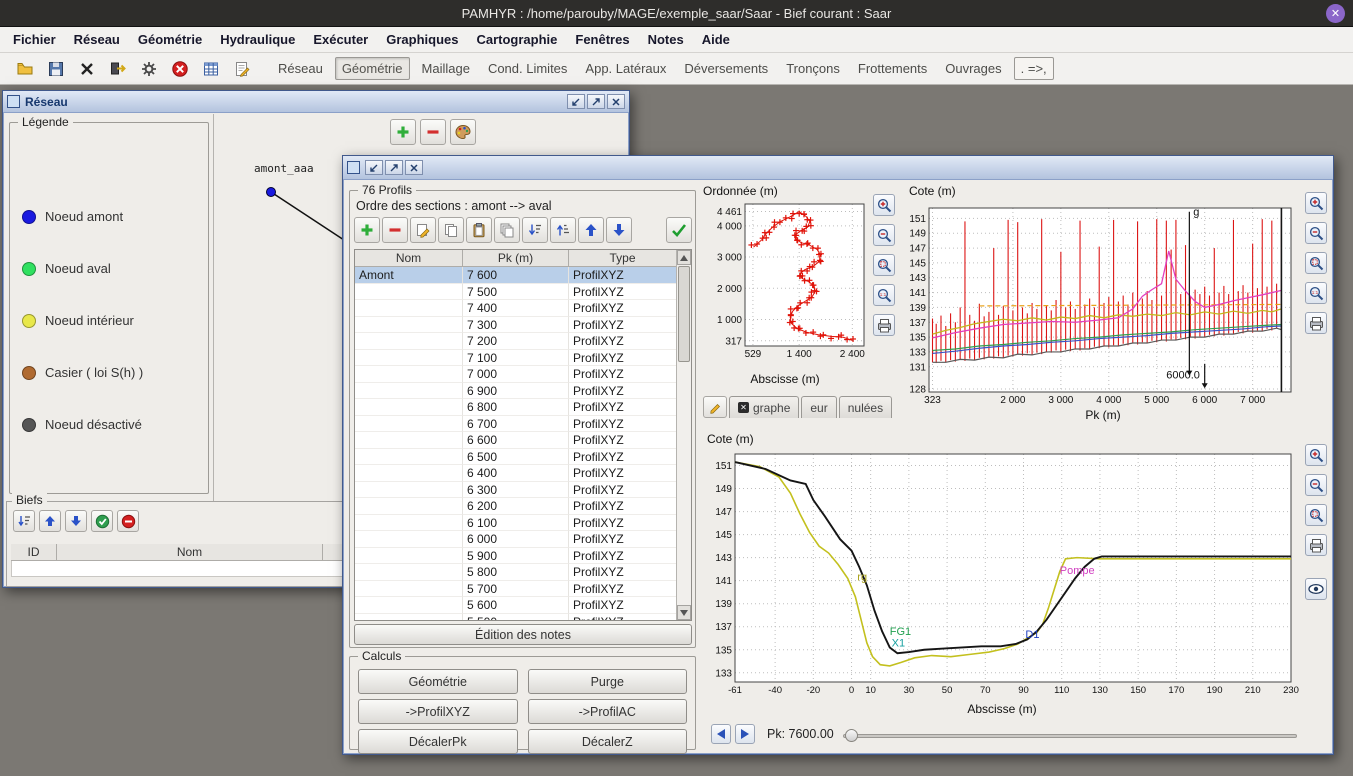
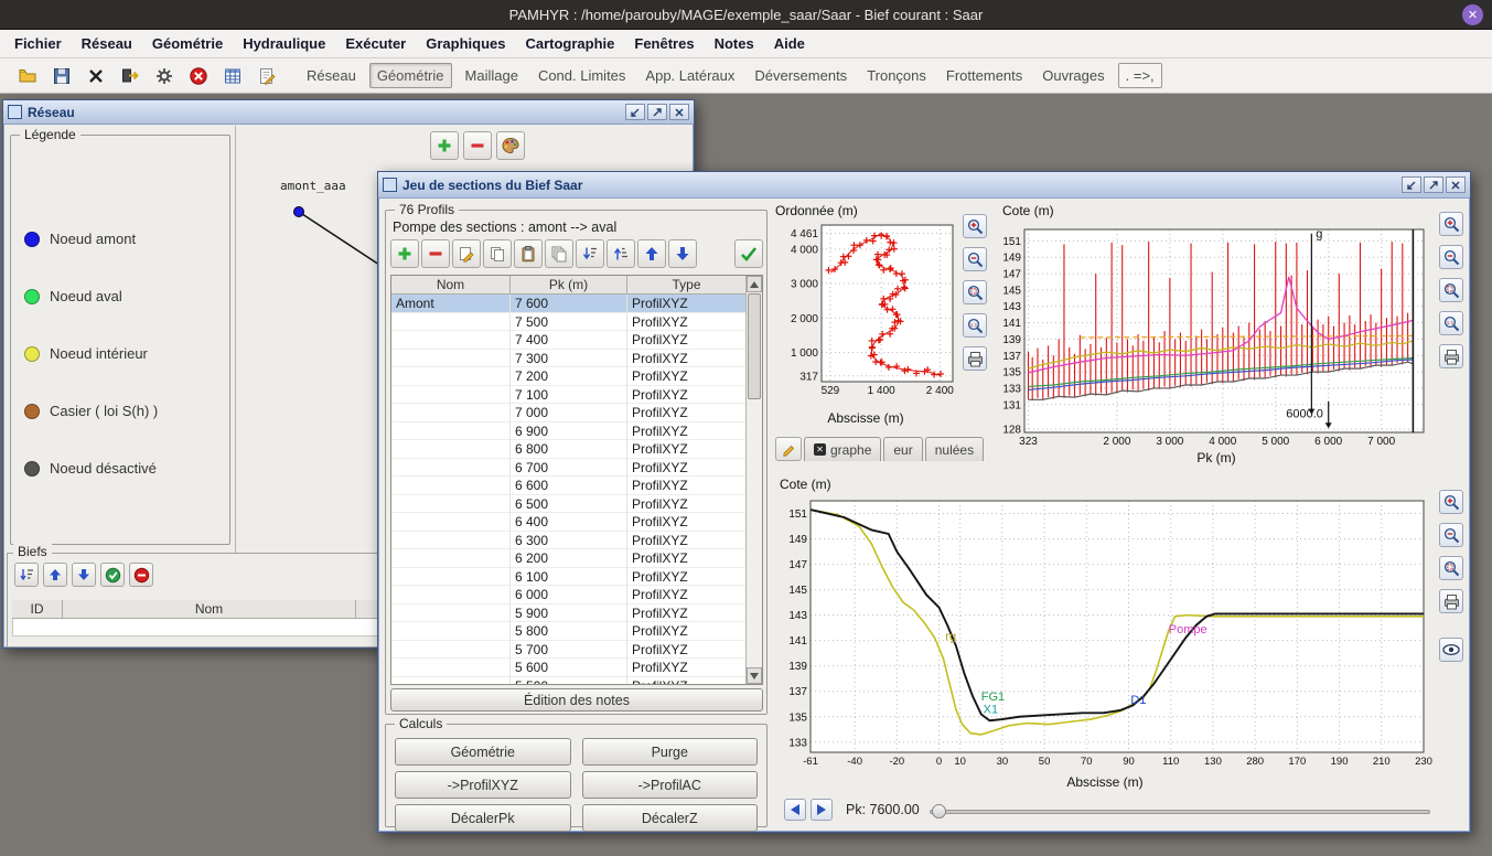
  PAMHYR : /home/parouby/MAGE/exemple_saar/Saar - Bief courant : Saar
  ✕
  Fichier
  Réseau
  Géométrie
  Hydraulique
  Exécuter
  Graphiques
  Cartographie
  Fenêtres
  Notes
  Aide
  Réseau
  Géométrie
  Maillage
  Cond. Limites
  App. Latéraux
  Déversements
  Tronçons
  Frottements
  Ouvrages
  . =>,
  Réseau
  Légende
  Noeud amont
  Noeud aval
  Noeud intérieur
  Casier ( loi S(h) )
  Noeud désactivé
  amont_aaa
  Biefs
  ID
  Nom
+ Jeu de sections du Bief Saar
  76 Profils
- Ordre des sections : amont --> aval
+ Pompe des sections : amont --> aval
  Nom
  Pk (m)
  Type
  Amont
  7 600
  ProfilXYZ
  7 500
  ProfilXYZ
  7 400
  ProfilXYZ
  7 300
  ProfilXYZ
  7 200
  ProfilXYZ
  7 100
  ProfilXYZ
  7 000
  ProfilXYZ
  6 900
  ProfilXYZ
  6 800
  ProfilXYZ
  6 700
  ProfilXYZ
  6 600
  ProfilXYZ
  6 500
  ProfilXYZ
  6 400
  ProfilXYZ
  6 300
  ProfilXYZ
  6 200
  ProfilXYZ
  6 100
  ProfilXYZ
  6 000
  ProfilXYZ
  5 900
  ProfilXYZ
  5 800
  ProfilXYZ
  5 700
  ProfilXYZ
  5 600
  ProfilXYZ
  Édition des notes
  Calculs
  Géométrie
  Purge
  ->ProfilXYZ
  ->ProfilAC
  DécalerPk
  DécalerZ
  Ordonnée (m)
  529
  1 400
  2 400
  4 461
  4 000
  3 000
  2 000
  1 000
  317
  Abscisse (m)
  ✕
  graphe
  eur
  nulées
  Cote (m)
  323
  2 000
  3 000
  4 000
  5 000
  6 000
  7 000
  151
  149
  147
  145
  143
  141
  139
  137
  135
  133
  131
  128
  g
  6000.0
  Pk (m)
  Cote (m)
  -61
  -40
  -20
  0
  10
  30
  50
  70
  90
  110
  130
- 150
+ 280
  170
  190
  210
  230
  151
  149
  147
  145
  143
  141
  139
  137
  135
  133
  rg
  FG1
  X1
  D1
  Pompe
  Abscisse (m)
  Pk: 7600.00
